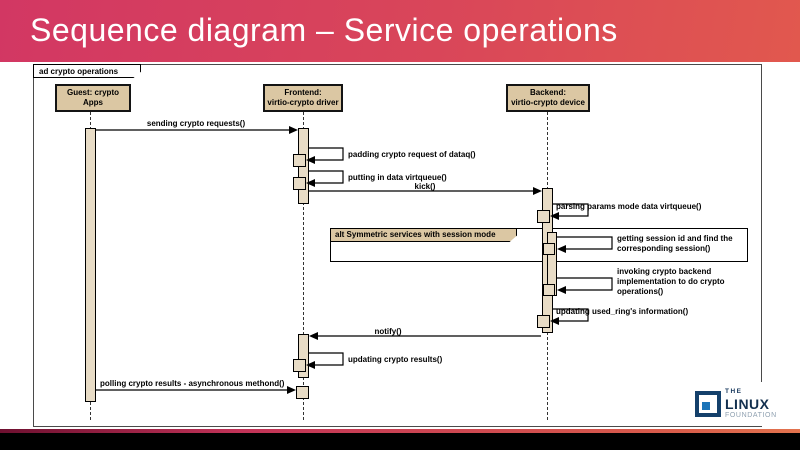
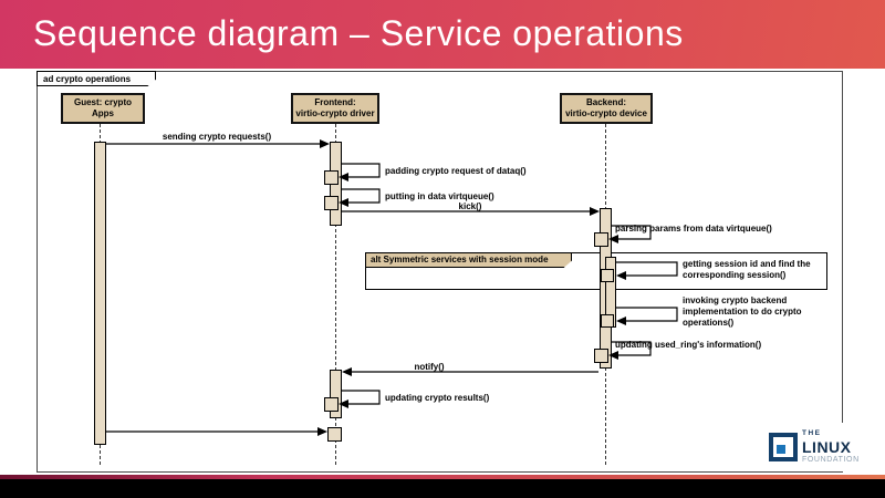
  Sequence diagram – Service operations
  ad crypto operations
  Guest: crypto Apps
  Frontend:
  virtio-crypto driver
  Backend:
  virtio-crypto device
  alt Symmetric services with session mode
  sending crypto requests()
  padding crypto request of dataq()
  putting in data virtqueue()
  kick()
- parsing params mode data virtqueue()
+ parsing params from data virtqueue()
  getting session id and find the corresponding session()
  invoking crypto backend implementation to do crypto operations()
  updating used_ring's information()
  notify()
  updating crypto results()
- polling crypto results - asynchronous methond()
  LINUX
